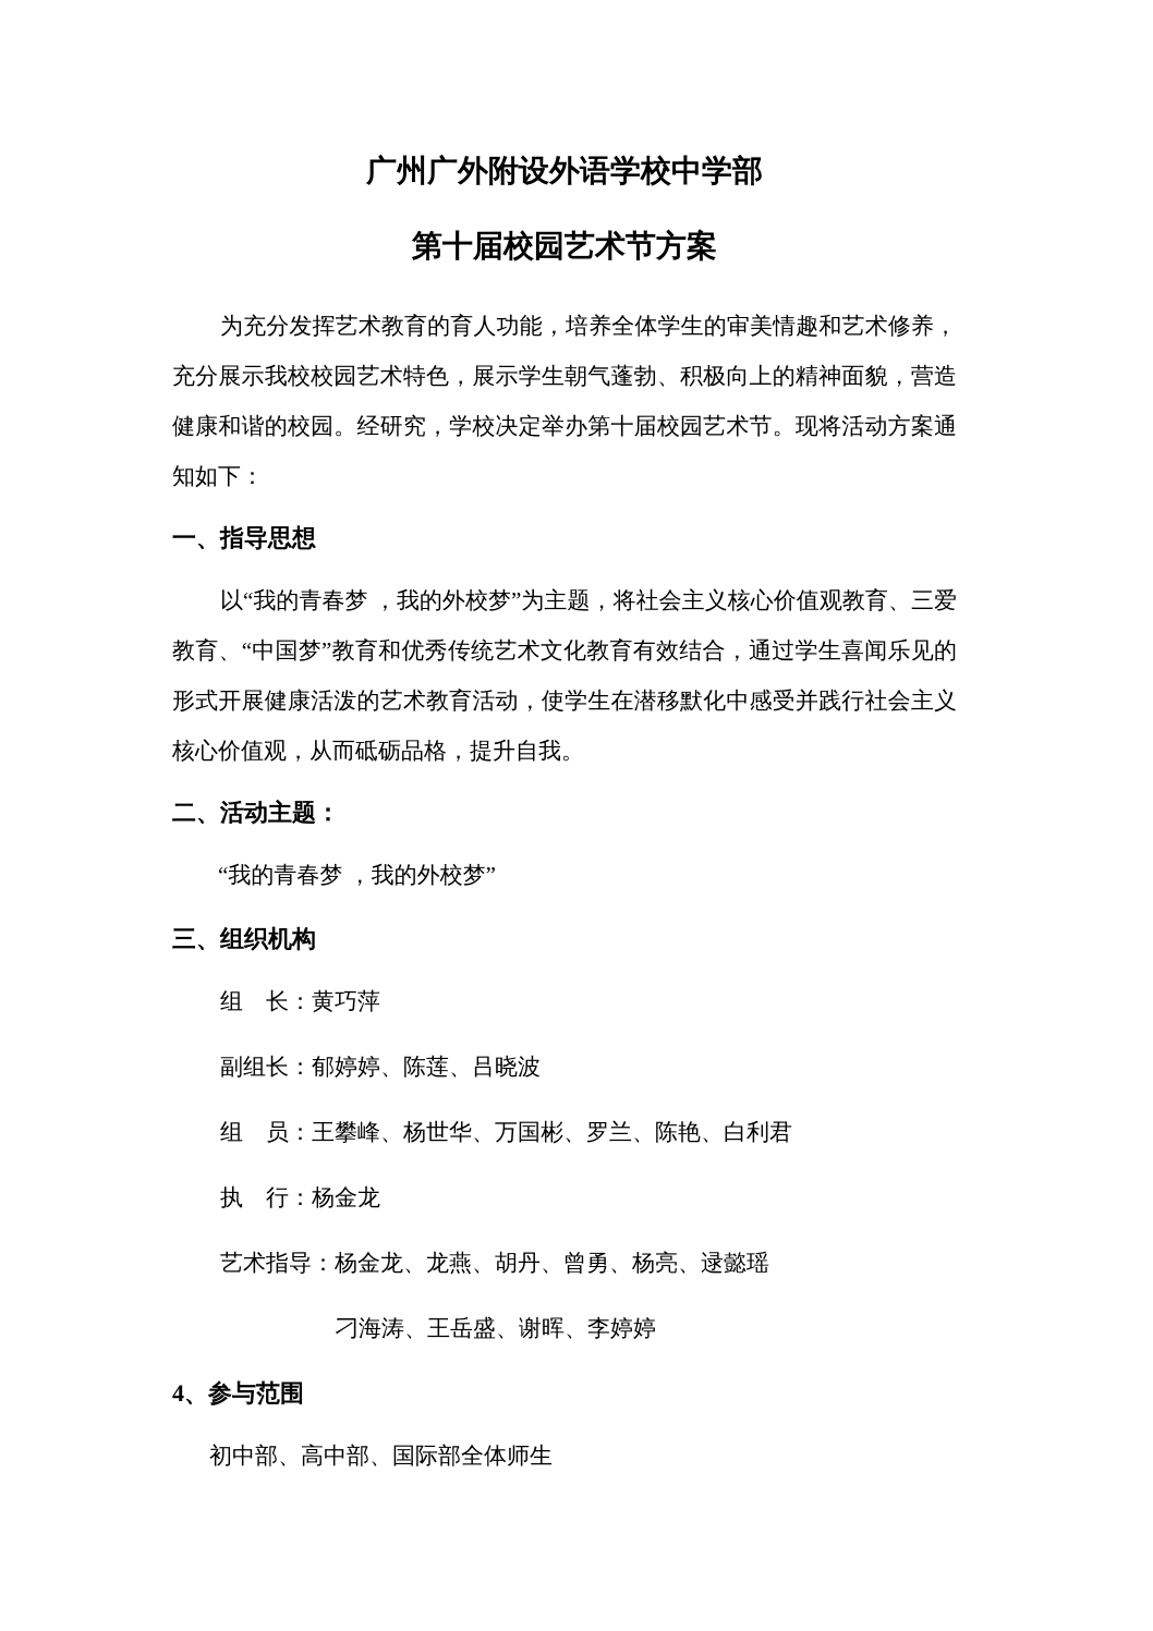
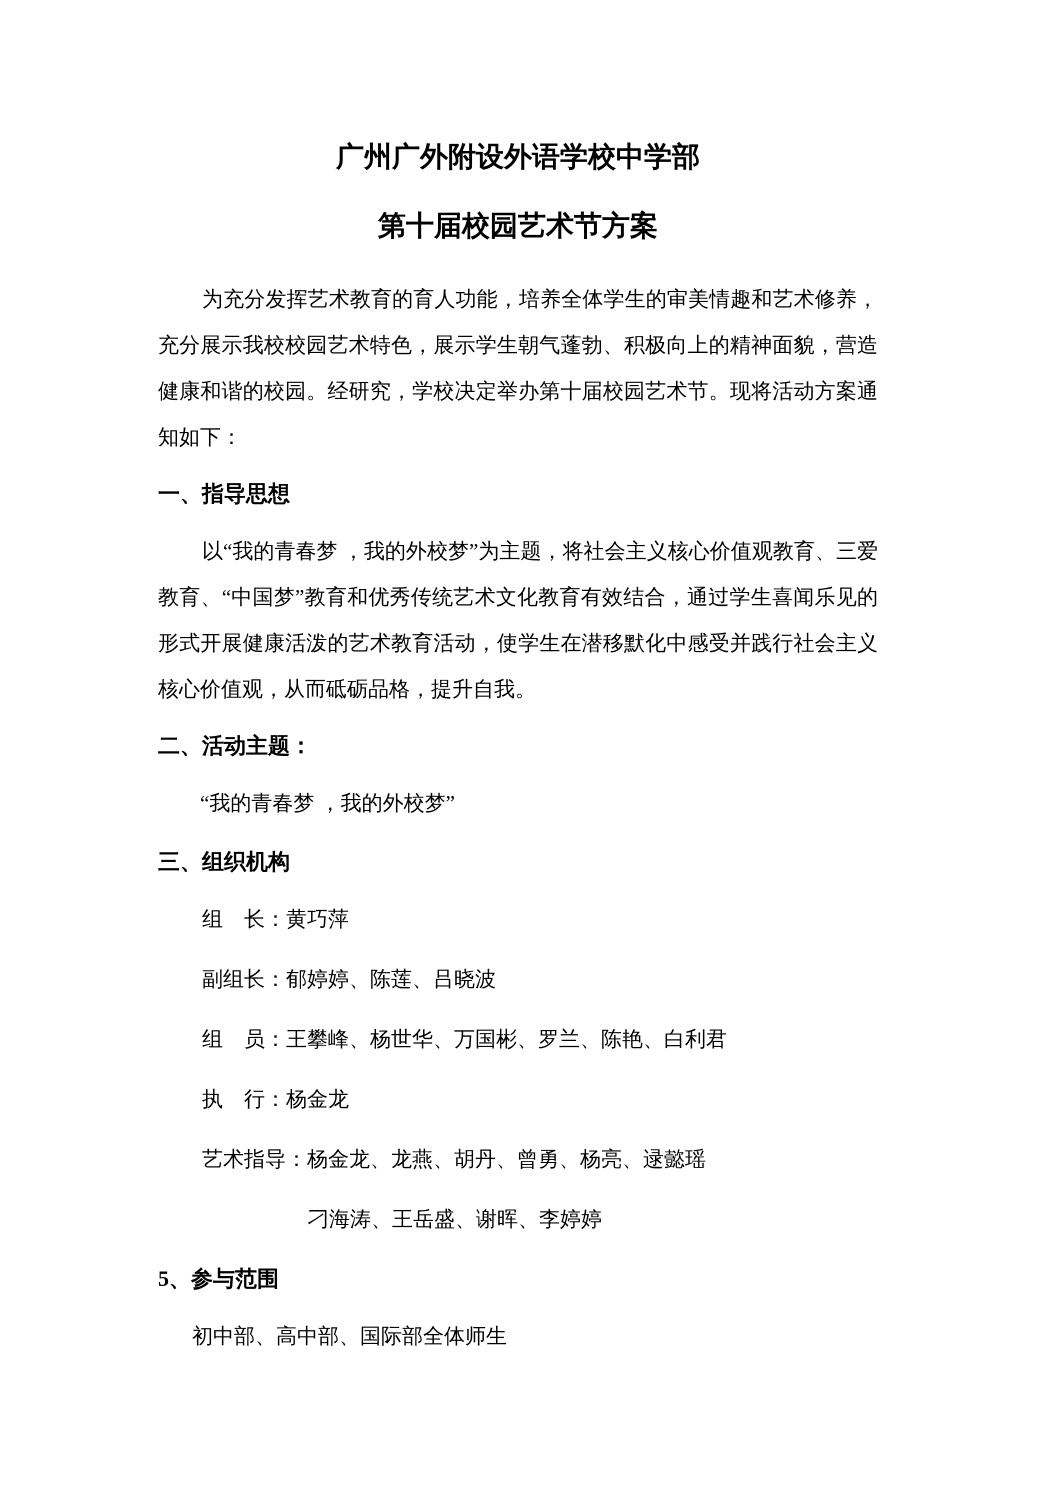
  广州广外附设外语学校中学部
  第十届校园艺术节方案
  为充分发挥艺术教育的育人功能，培养全体学生的审美情趣和艺术修养，充分展示我校校园艺术特色，展示学生朝气蓬勃、积极向上的精神面貌，营造健康和谐的校园。经研究，学校决定举办第十届校园艺术节。现将活动方案通知如下：
  一、指导思想
  以“我的青春梦 ，我的外校梦”为主题，将社会主义核心价值观教育、三爱教育、“中国梦”教育和优秀传统艺术文化教育有效结合，通过学生喜闻乐见的形式开展健康活泼的艺术教育活动，使学生在潜移默化中感受并践行社会主义核心价值观，从而砥砺品格，提升自我。
  二、活动主题：
  “我的青春梦 ，我的外校梦”
  三、组织机构
  组 长：黄巧萍
  副组长：郁婷婷、陈莲、吕晓波
  组 员：王攀峰、杨世华、万国彬、罗兰、陈艳、白利君
  执 行：杨金龙
  艺术指导：杨金龙、龙燕、胡丹、曾勇、杨亮、逯懿瑶
  刁海涛、王岳盛、谢晖、李婷婷
- 4、参与范围
+ 5、参与范围
  初中部、高中部、国际部全体师生
